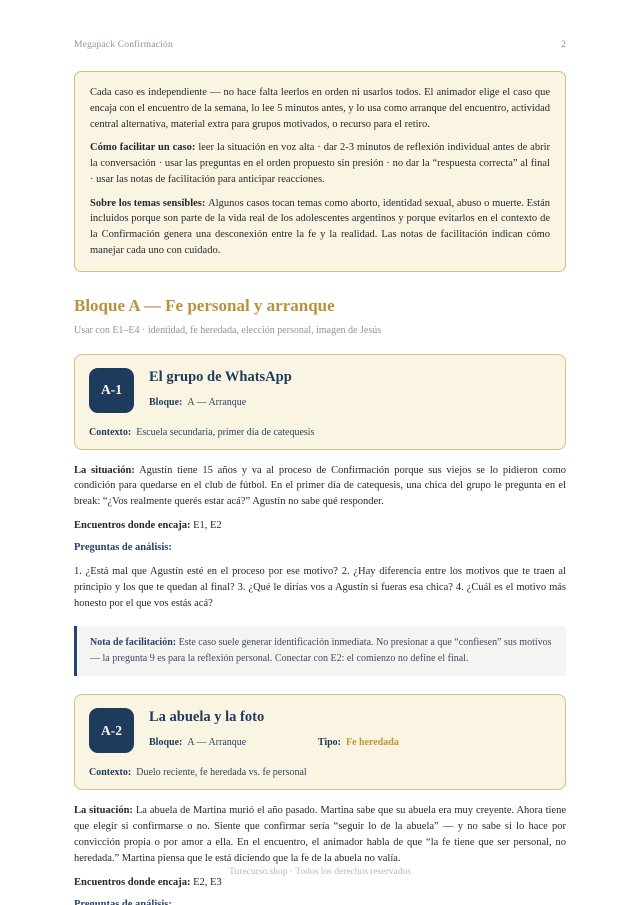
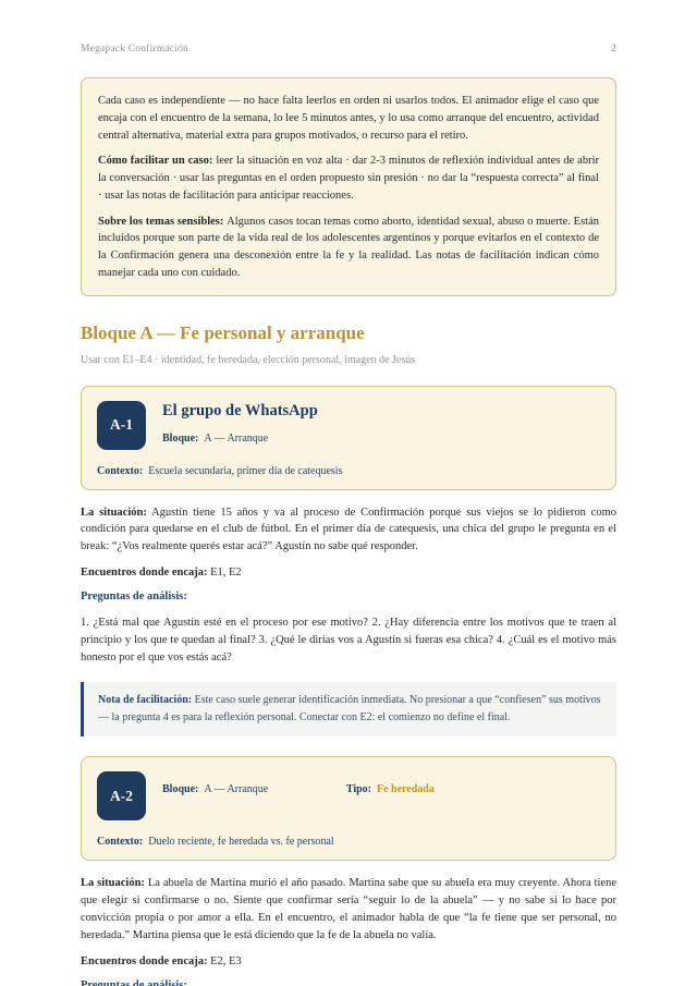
  Megapack Confirmación
  2
  Cada caso es independiente — no hace falta leerlos en orden ni usarlos todos. El animador elige el caso que encaja con el encuentro de la semana, lo lee 5 minutos antes, y lo usa como arranque del encuentro, actividad central alternativa, material extra para grupos motivados, o recurso para el retiro.
  Cómo facilitar un caso: leer la situación en voz alta · dar 2-3 minutos de reflexión individual antes de abrir la conversación · usar las preguntas en el orden propuesto sin presión · no dar la “respuesta correcta” al final · usar las notas de facilitación para anticipar reacciones.
  Sobre los temas sensibles: Algunos casos tocan temas como aborto, identidad sexual, abuso o muerte. Están incluidos porque son parte de la vida real de los adolescentes argentinos y porque evitarlos en el contexto de la Confirmación genera una desconexión entre la fe y la realidad. Las notas de facilitación indican cómo manejar cada uno con cuidado.
  Bloque A — Fe personal y arranque
  Usar con E1–E4 · identidad, fe heredada, elección personal, imagen de Jesús
  A-1
  El grupo de WhatsApp
  Bloque: A — Arranque
  Contexto: Escuela secundaria, primer día de catequesis
  La situación: Agustín tiene 15 años y va al proceso de Confirmación porque sus viejos se lo pidieron como condición para quedarse en el club de fútbol. En el primer día de catequesis, una chica del grupo le pregunta en el break: “¿Vos realmente querés estar acá?” Agustín no sabe qué responder.
  Encuentros donde encaja: E1, E2
  Preguntas de análisis:
  1. ¿Está mal que Agustín esté en el proceso por ese motivo? 2. ¿Hay diferencia entre los motivos que te traen al principio y los que te quedan al final? 3. ¿Qué le dirías vos a Agustín si fueras esa chica? 4. ¿Cuál es el motivo más honesto por el que vos estás acá?
- Nota de facilitación: Este caso suele generar identificación inmediata. No presionar a que “confiesen” sus motivos — la pregunta 9 es para la reflexión personal. Conectar con E2: el comienzo no define el final.
+ Nota de facilitación: Este caso suele generar identificación inmediata. No presionar a que “confiesen” sus motivos — la pregunta 4 es para la reflexión personal. Conectar con E2: el comienzo no define el final.
  A-2
- La abuela y la foto
  Bloque: A — Arranque
  Tipo: Fe heredada
  Contexto: Duelo reciente, fe heredada vs. fe personal
  La situación: La abuela de Martina murió el año pasado. Martina sabe que su abuela era muy creyente. Ahora tiene que elegir si confirmarse o no. Siente que confirmar sería “seguir lo de la abuela” — y no sabe si lo hace por convicción propia o por amor a ella. En el encuentro, el animador habla de que “la fe tiene que ser personal, no heredada.” Martina piensa que le está diciendo que la fe de la abuela no valía.
  Encuentros donde encaja: E2, E3
- Turecurso.shop · Todos los derechos reservados
